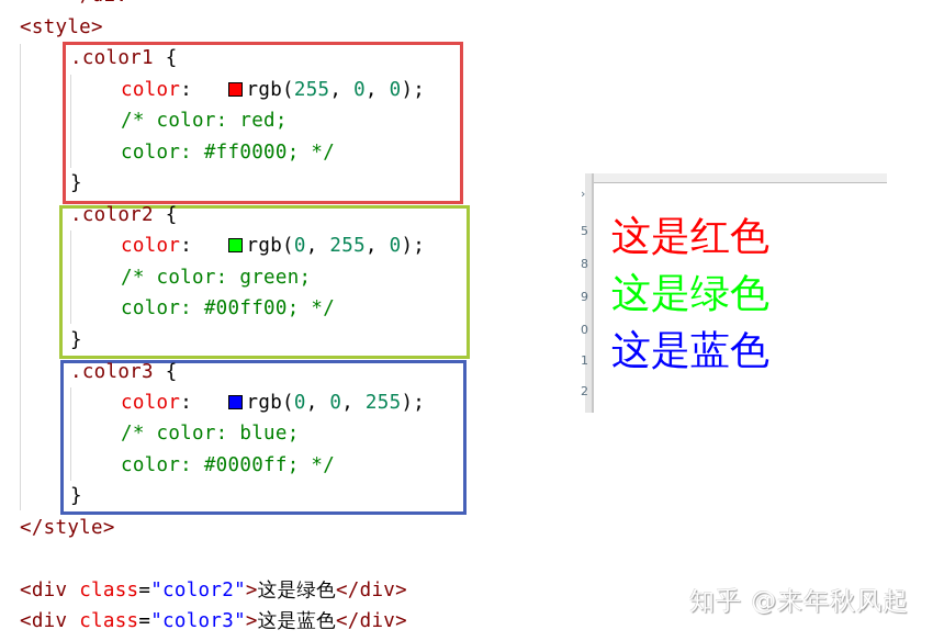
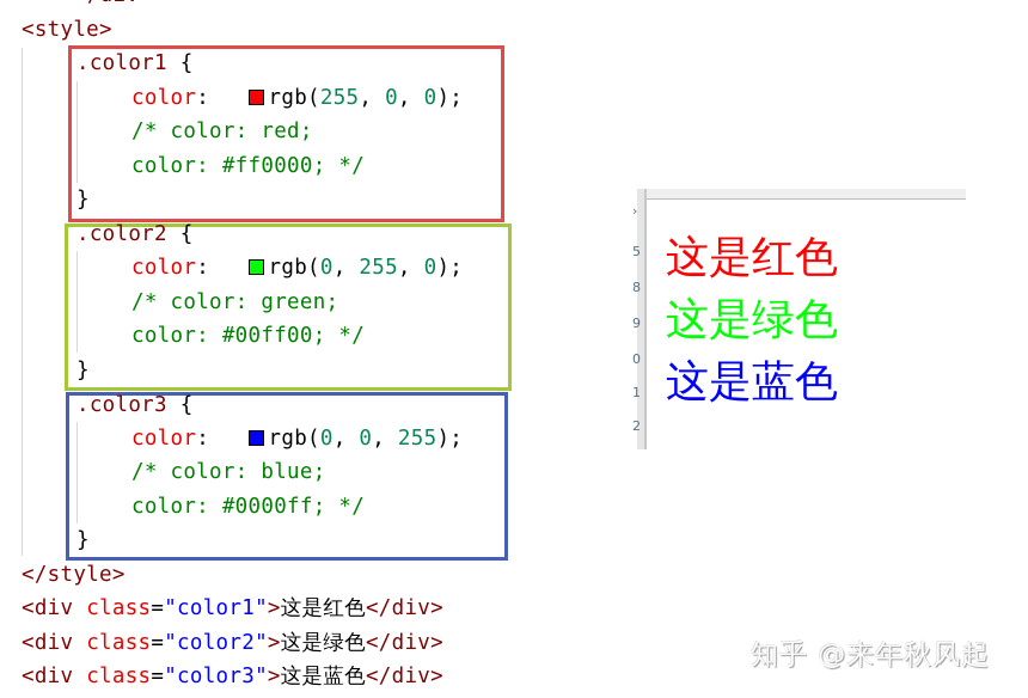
  <style>
  .color1 {
  color: rgb(255, 0, 0);
  /* color: red;
  color: #ff0000; */
  }
  .color2 {
  color: rgb(0, 255, 0);
  /* color: green;
  color: #00ff00; */
  }
  .color3 {
  color: rgb(0, 0, 255);
  /* color: blue;
  color: #0000ff; */
  }
  </style>
+ <div class="color1">这是红色</div>
  <div class="color2">这是绿色</div>
  <div class="color3">这是蓝色</div>
  ›
  5
  8
  9
  0
  1
  2
  这是红色
  这是绿色
  这是蓝色
  知乎 @来年秋风起
